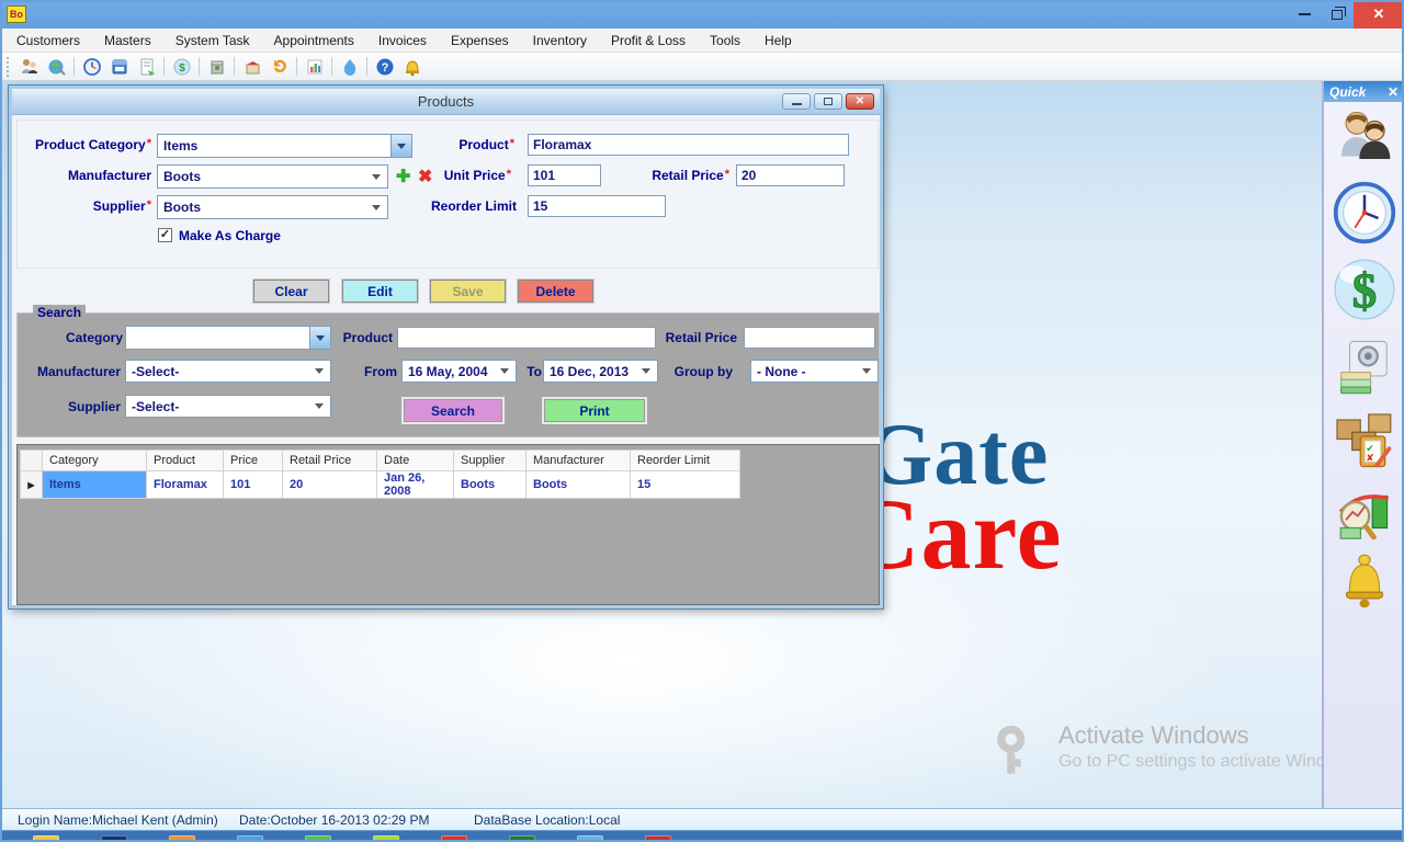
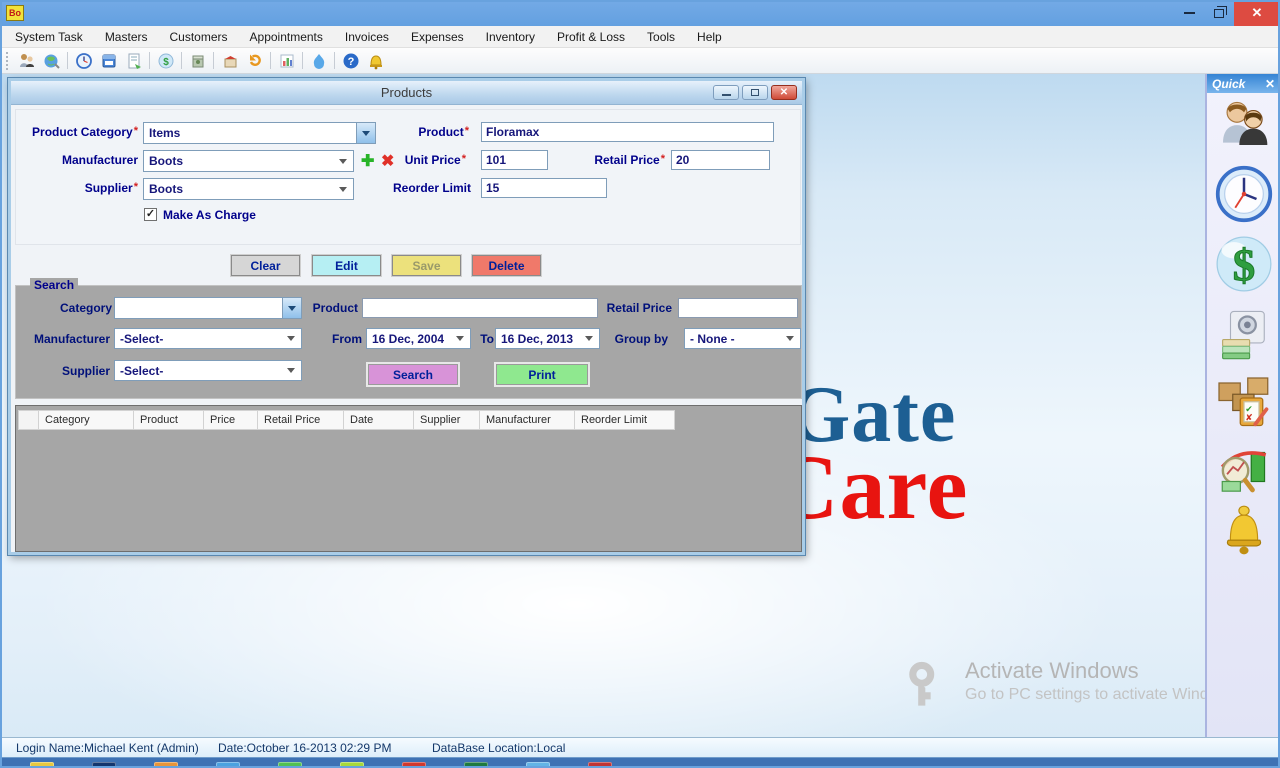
  Bo
  ✕
- Customers
+ System Task
  Masters
- System Task
+ Customers
  Appointments
  Invoices
  Expenses
  Inventory
  Profit & Loss
  Tools
  Help
  $
  ?
  Gate
  Care
  Activate Windows
  Go to PC settings to activate Win
  Quick
  ✕
  $
  ✔
  ✘
  Products
  ✕
  Product Category*
  Items
  Product*
  Floramax
  Manufacturer
  Boots
  ✚
  ✖
  Unit Price*
  101
  Retail Price*
  20
  Supplier*
  Boots
  Reorder Limit
  15
  ✓
  Make As Charge
  Clear
  Edit
  Save
  Delete
  Search
  Category
  Product
  Retail Price
  Manufacturer
  -Select-
  From
- 16 May, 2004
+ 16 Dec, 2004
  To
  16 Dec, 2013
  Group by
  - None -
  Supplier
  -Select-
  Search
  Print
  	Category	Product	Price	Retail Price	Date	Supplier	Manufacturer	Reorder Limit
- ▶	Items	Floramax	101	20	Jan 26, 2008	Boots	Boots	15
  Login Name:Michael Kent (Admin)
  Date:October 16-2013 02:29 PM
  DataBase Location:Local
